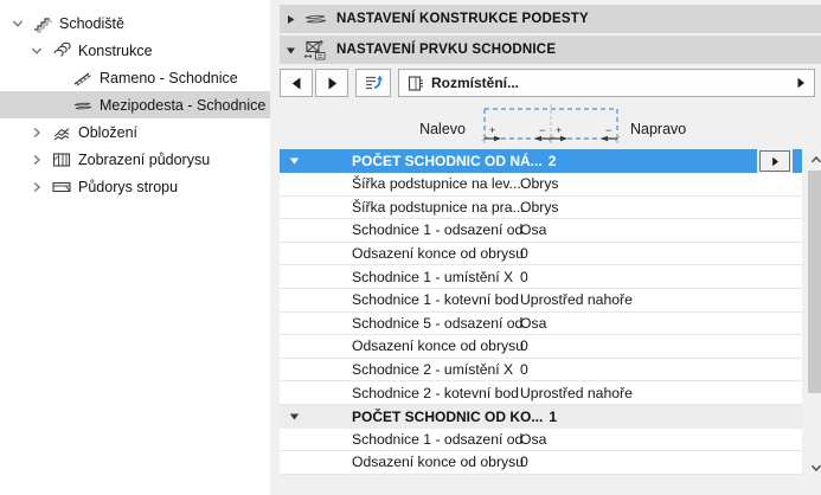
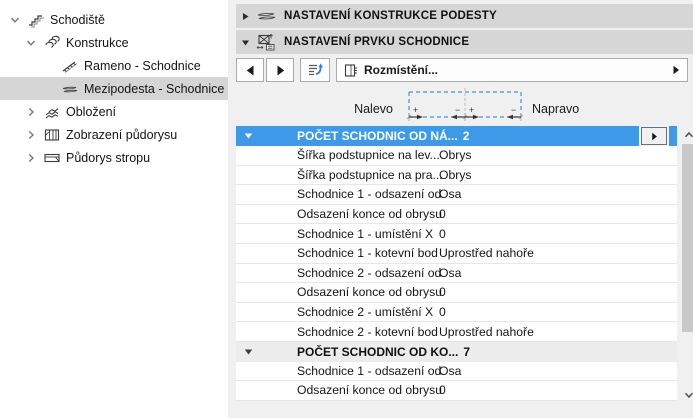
  Schodiště
  Konstrukce
  Rameno - Schodnice
  Mezipodesta - Schodnice
  Obložení
  Zobrazení půdorysu
  Půdorys stropu
  NASTAVENÍ KONSTRUKCE PODESTY
  NASTAVENÍ PRVKU SCHODNICE
  Rozmístění...
  Nalevo
  Napravo
  +
  −
  +
  −
  POČET SCHODNIC OD NÁ...
  2
  Šířka podstupnice na lev...
  Obrys
  Šířka podstupnice na pra...
  Obrys
  Schodnice 1 - odsazení od
  Osa
  Odsazení konce od obrysu
  0
  Schodnice 1 - umístění X
  0
  Schodnice 1 - kotevní bod
  Uprostřed nahoře
- Schodnice 5 - odsazení od
+ Schodnice 2 - odsazení od
  Osa
  Odsazení konce od obrysu
  0
  Schodnice 2 - umístění X
  0
  Schodnice 2 - kotevní bod
  Uprostřed nahoře
  POČET SCHODNIC OD KO...
- 1
+ 7
  Schodnice 1 - odsazení od
  Osa
  Odsazení konce od obrysu
  0
